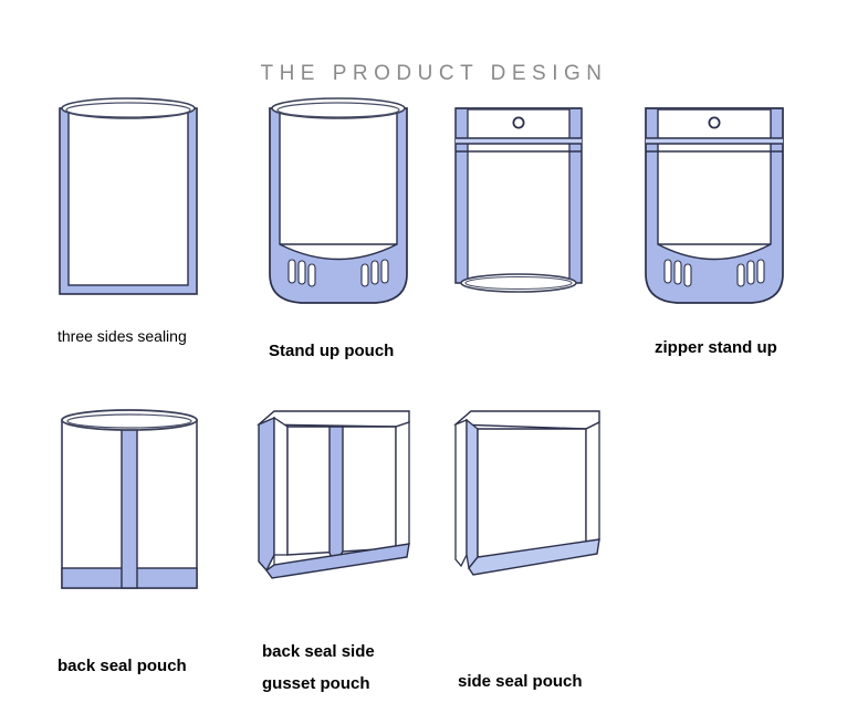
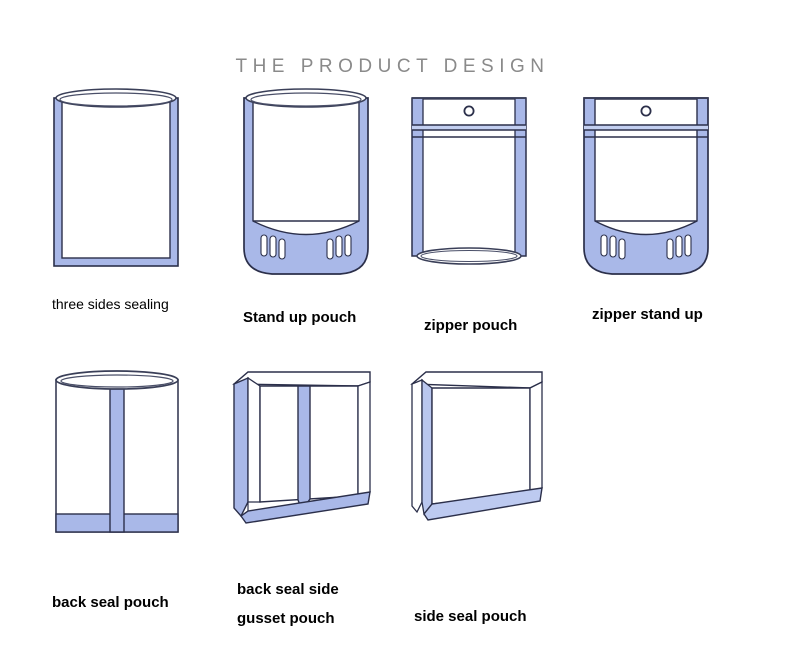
  THE PRODUCT DESIGN
  three sides sealing
  Stand up pouch
+ zipper pouch
  zipper stand up
  back seal pouch
  back seal side
  gusset pouch
  side seal pouch
